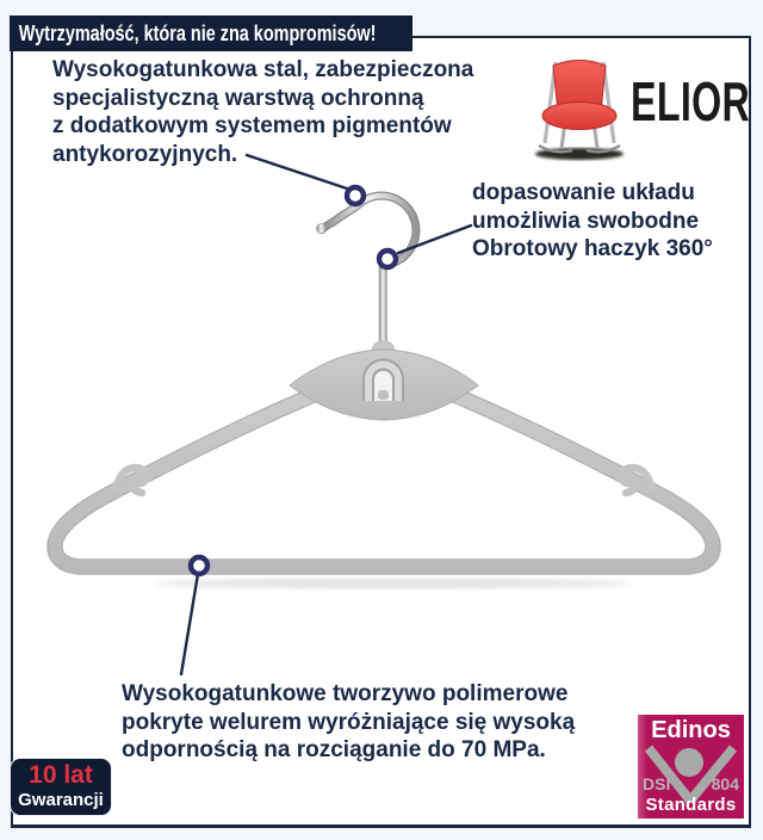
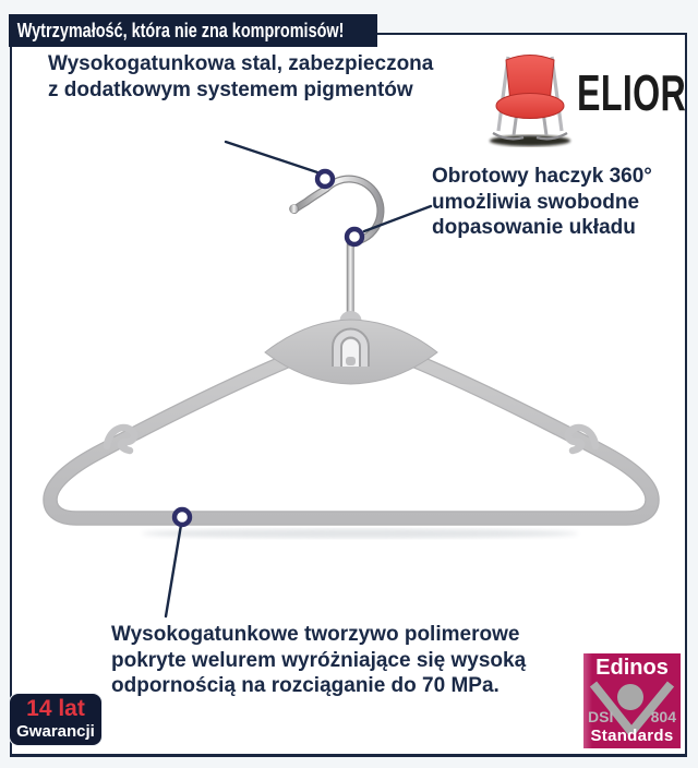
  Wytrzymałość, która nie zna kompromisów!
  Wysokogatunkowa stal, zabezpieczona
- specjalistyczną warstwą ochronną
  z dodatkowym systemem pigmentów
- antykorozyjnych.
- dopasowanie układu
+ Obrotowy haczyk 360°
  umożliwia swobodne
- Obrotowy haczyk 360°
+ dopasowanie układu
  Wysokogatunkowe tworzywo polimerowe
  pokryte welurem wyróżniające się wysoką
  odpornością na rozciąganie do 70 MPa.
  ELIOR
- 10 lat
+ 14 lat
  Gwarancji
  Edinos
  DSI
  804
  Standards
